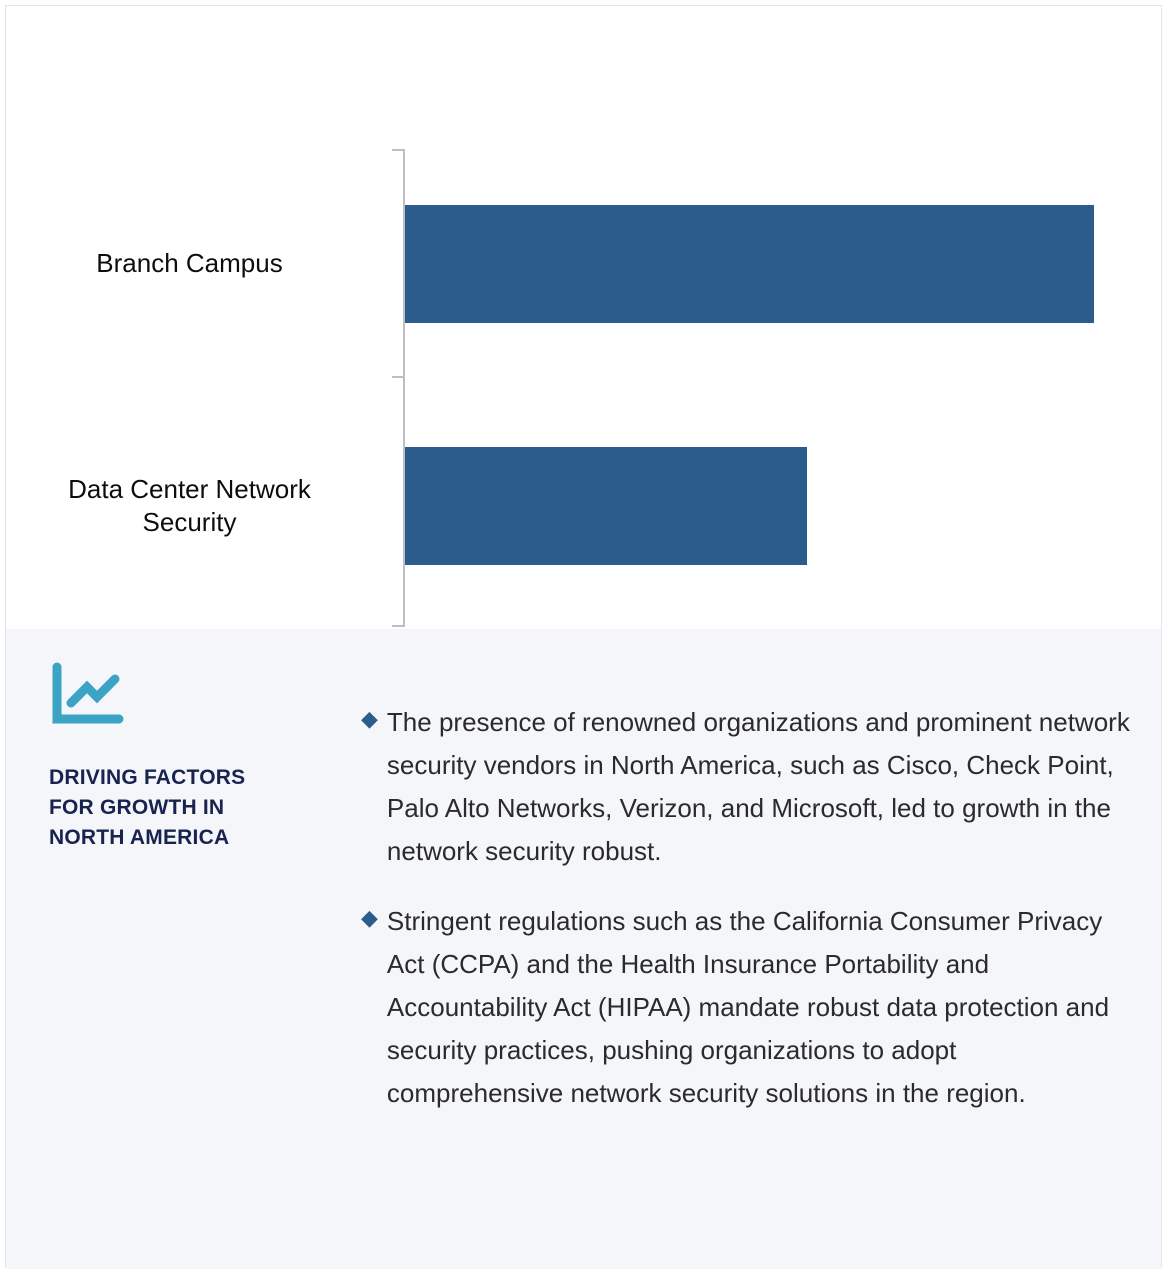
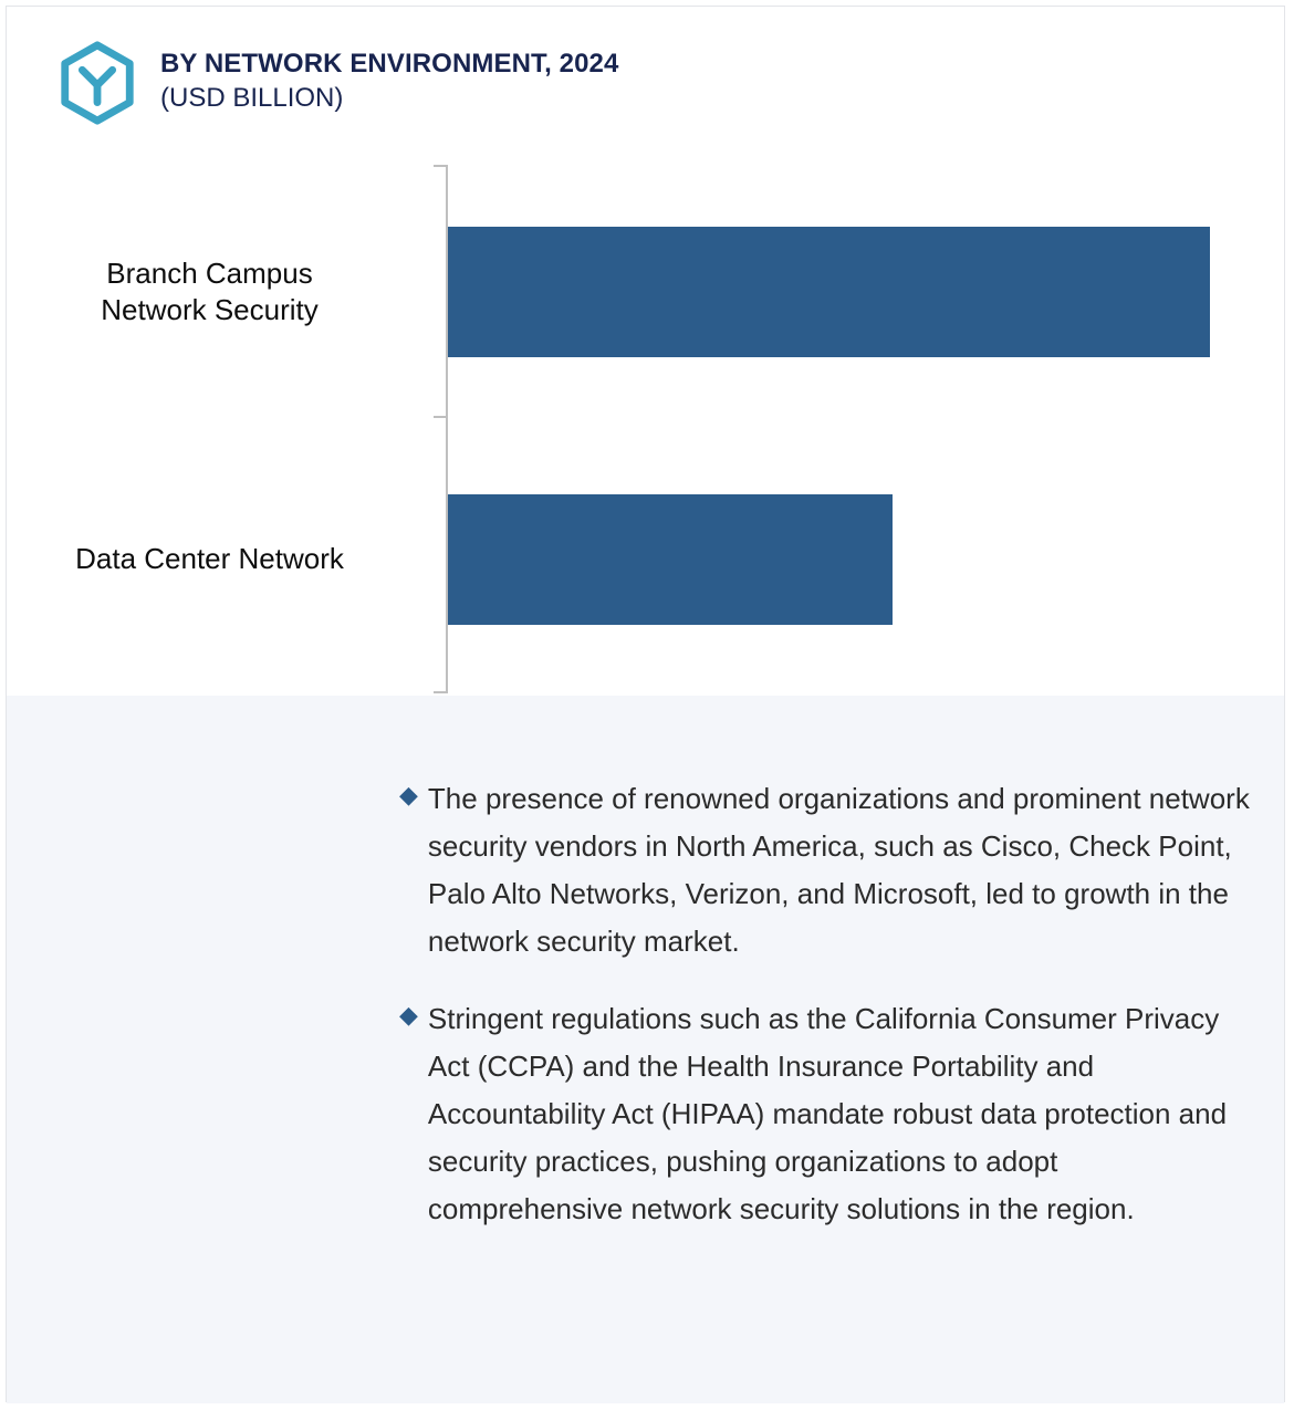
+ BY NETWORK ENVIRONMENT, 2024
+ (USD BILLION)
  Branch Campus
+ Network Security
  Data Center Network
- Security
- DRIVING FACTORS
- FOR GROWTH IN
- NORTH AMERICA
  ◆
- The presence of renowned organizations and prominent network security vendors in North America, such as Cisco, Check Point, Palo Alto Networks, Verizon, and Microsoft, led to growth in the network security robust.
+ The presence of renowned organizations and prominent network security vendors in North America, such as Cisco, Check Point, Palo Alto Networks, Verizon, and Microsoft, led to growth in the network security market.
  ◆
  Stringent regulations such as the California Consumer Privacy Act (CCPA) and the Health Insurance Portability and Accountability Act (HIPAA) mandate robust data protection and security practices, pushing organizations to adopt comprehensive network security solutions in the region.
